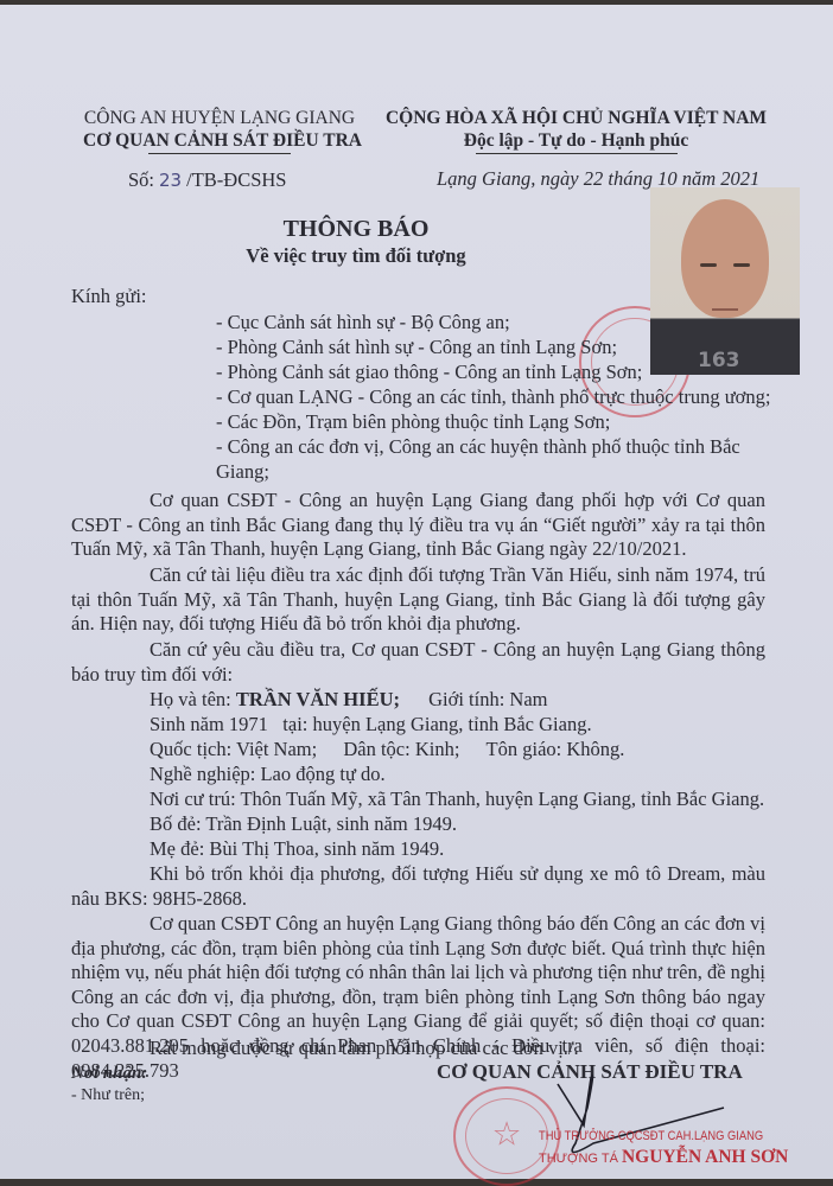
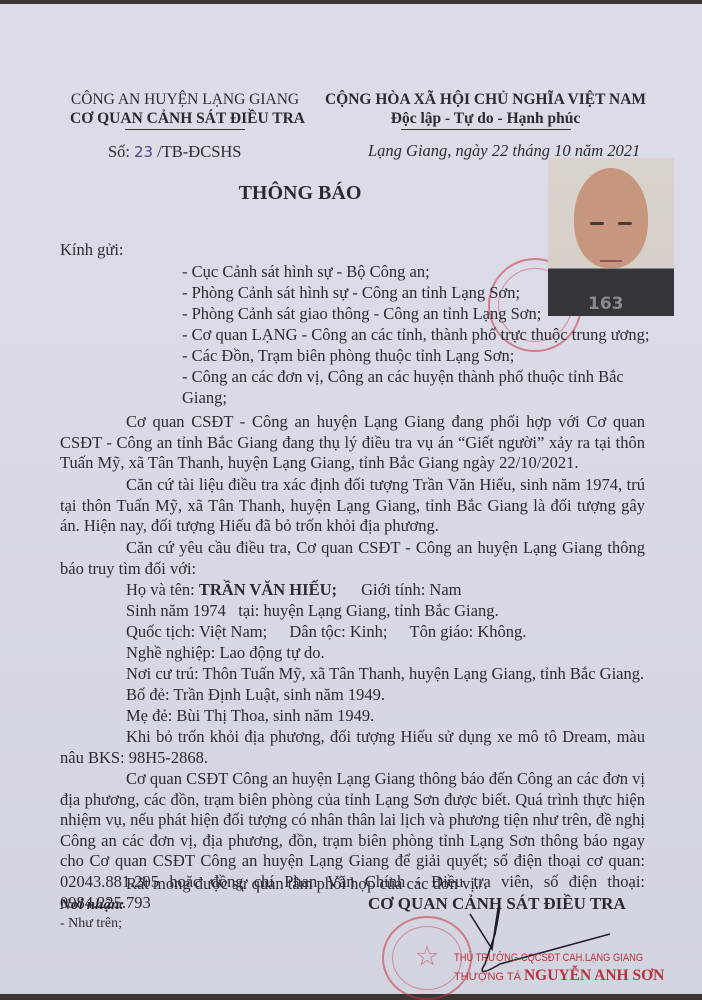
  CÔNG AN HUYỆN LẠNG GIANG
  CƠ QUAN CẢNH SÁT ĐIỀU TRA
  CỘNG HÒA XÃ HỘI CHỦ NGHĨA VIỆT NAM
  Độc lập - Tự do - Hạnh phúc
  Số: 23 /TB-ĐCSHS
  Lạng Giang, ngày 22 tháng 10 năm 2021
  THÔNG BÁO
- Về việc truy tìm đối tượng
  163
  Kính gửi:
  - Cục Cảnh sát hình sự - Bộ Công an;
  - Phòng Cảnh sát hình sự - Công an tỉnh Lạng Sơn;
  - Phòng Cảnh sát giao thông - Công an tỉnh Lạng Sơn;
  - Cơ quan LẠNG - Công an các tỉnh, thành phố trực thuộc trung ương;
  - Các Đồn, Trạm biên phòng thuộc tỉnh Lạng Sơn;
  - Công an các đơn vị, Công an các huyện thành phố thuộc tỉnh Bắc
  Giang;
  Cơ quan CSĐT - Công an huyện Lạng Giang đang phối hợp với Cơ quan CSĐT - Công an tỉnh Bắc Giang đang thụ lý điều tra vụ án “Giết người” xảy ra tại thôn Tuấn Mỹ, xã Tân Thanh, huyện Lạng Giang, tỉnh Bắc Giang ngày 22/10/2021.
  Căn cứ tài liệu điều tra xác định đối tượng Trần Văn Hiếu, sinh năm 1974, trú tại thôn Tuấn Mỹ, xã Tân Thanh, huyện Lạng Giang, tỉnh Bắc Giang là đối tượng gây án. Hiện nay, đối tượng Hiếu đã bỏ trốn khỏi địa phương.
  Căn cứ yêu cầu điều tra, Cơ quan CSĐT - Công an huyện Lạng Giang thông báo truy tìm đối với:
  Họ và tên: TRẦN VĂN HIẾU; Giới tính: Nam
- Sinh năm 1971 tại: huyện Lạng Giang, tỉnh Bắc Giang.
+ Sinh năm 1974 tại: huyện Lạng Giang, tỉnh Bắc Giang.
  Quốc tịch: Việt Nam; Dân tộc: Kinh; Tôn giáo: Không.
  Nghề nghiệp: Lao động tự do.
  Nơi cư trú: Thôn Tuấn Mỹ, xã Tân Thanh, huyện Lạng Giang, tỉnh Bắc Giang.
  Bố đẻ: Trần Định Luật, sinh năm 1949.
  Mẹ đẻ: Bùi Thị Thoa, sinh năm 1949.
  Khi bỏ trốn khỏi địa phương, đối tượng Hiếu sử dụng xe mô tô Dream, màu nâu BKS: 98H5-2868.
  Cơ quan CSĐT Công an huyện Lạng Giang thông báo đến Công an các đơn vị địa phương, các đồn, trạm biên phòng của tỉnh Lạng Sơn được biết. Quá trình thực hiện nhiệm vụ, nếu phát hiện đối tượng có nhân thân lai lịch và phương tiện như trên, đề nghị Công an các đơn vị, địa phương, đồn, trạm biên phòng tỉnh Lạng Sơn thông báo ngay cho Cơ quan CSĐT Công an huyện Lạng Giang để giải quyết; số điện thoại cơ quan: 02043.881.205 hoặc đồng chí Phan Văn Chính - Điều tra viên, số điện thoại: 0984.225.793
  Rất mong được sự quan tâm phối hợp của các đơn vị./.
  Nơi nhận:
  - Như trên;
  CƠ QUAN CẢNH SÁT ĐIỀU TRA
  ☆
  THỦ TRƯỞNG CQCSĐT CAH.LẠNG GIANG
  THƯỢNG TÁ NGUYỄN ANH SƠN
